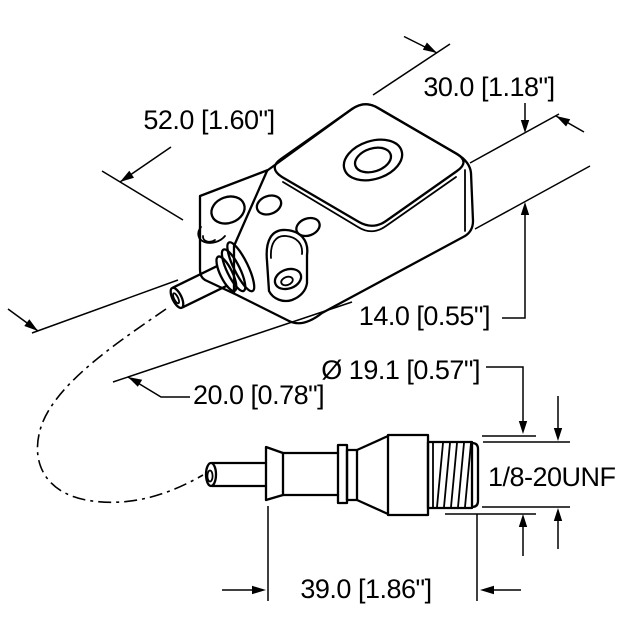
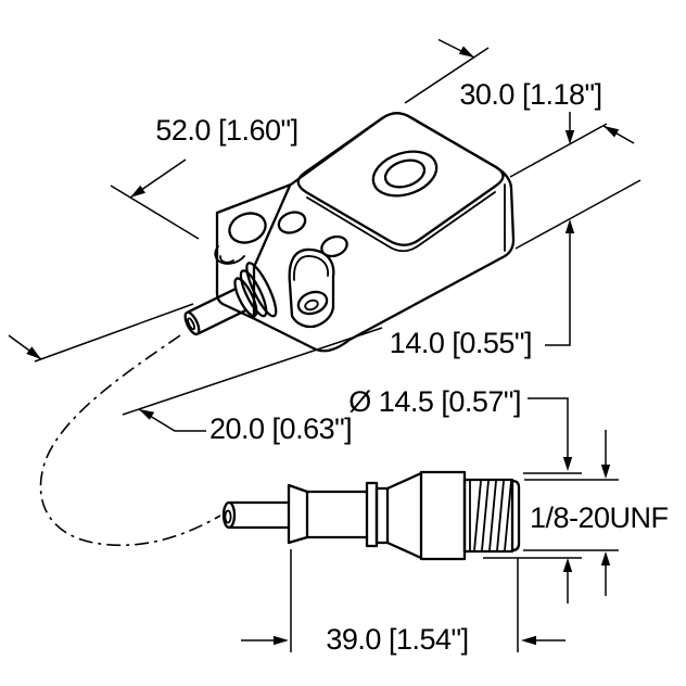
  52.0 [1.60"]
  30.0 [1.18"]
  14.0 [0.55"]
- Ø 19.1 [0.57"]
+ Ø 14.5 [0.57"]
- 20.0 [0.78"]
+ 20.0 [0.63"]
  1/8-20UNF
- 39.0 [1.86"]
+ 39.0 [1.54"]
